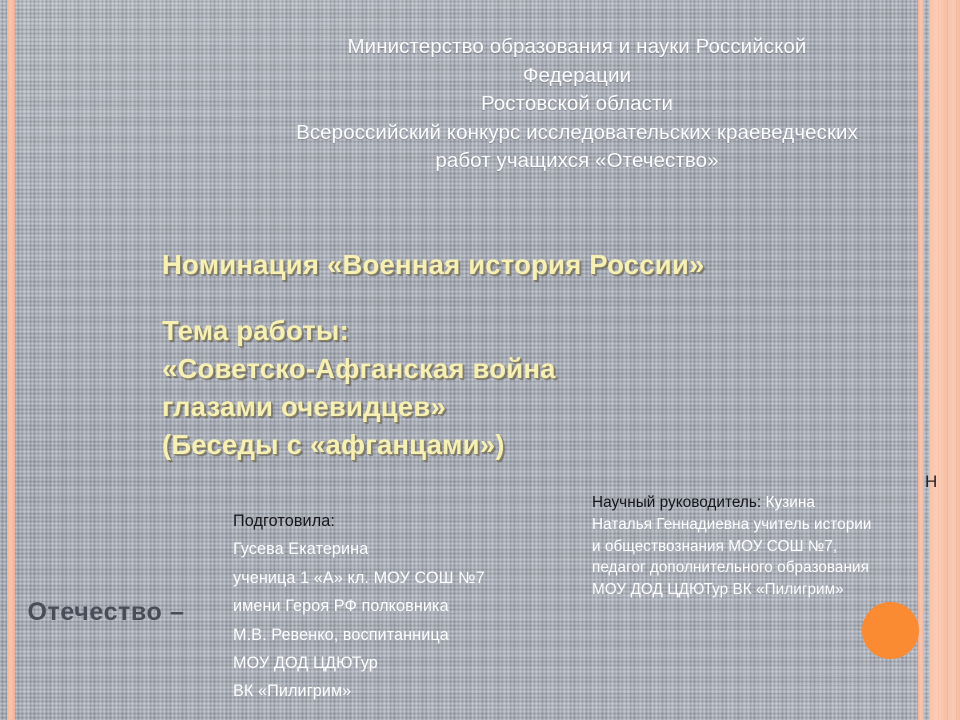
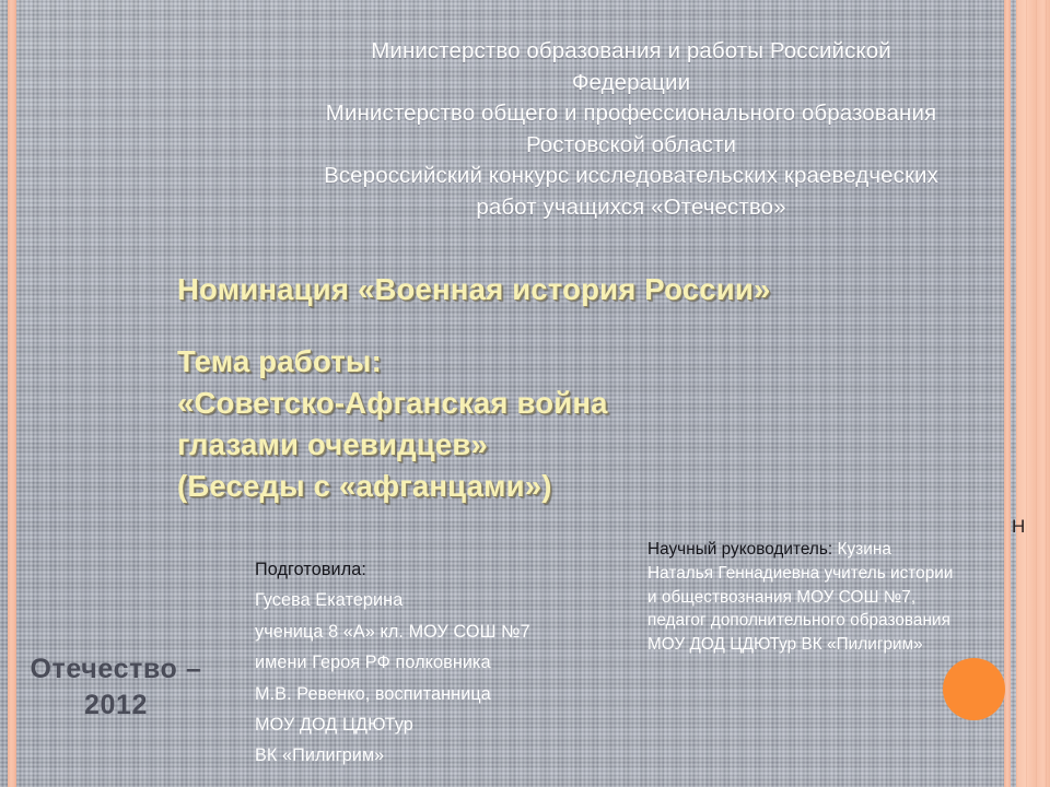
- Министерство образования и науки Российской
+ Министерство образования и работы Российской
  Федерации
+ Министерство общего и профессионального образования
  Ростовской области
  Всероссийский конкурс исследовательских краеведческих
  работ учащихся «Отечество»
  Номинация «Военная история России»
  Тема работы:
  «Советско-Афганская война
  глазами очевидцев»
  (Беседы с «афганцами»)
  Отечество –
+ 2012
  Подготовила:
  Гусева Екатерина
- ученица 1 «А» кл. МОУ СОШ №7
+ ученица 8 «А» кл. МОУ СОШ №7
  имени Героя РФ полковника
  М.В. Ревенко, воспитанница
  МОУ ДОД ЦДЮТур
  ВК «Пилигрим»
  Научный руководитель: Кузина Наталья Геннадиевна учитель истории и обществознания МОУ СОШ №7, педагог дополнительного образования МОУ ДОД ЦДЮТур ВК «Пилигрим»
  Н
